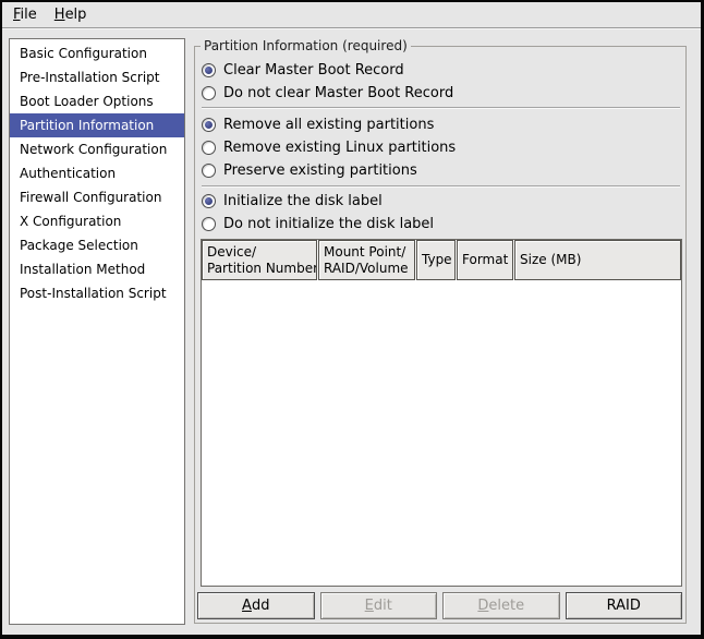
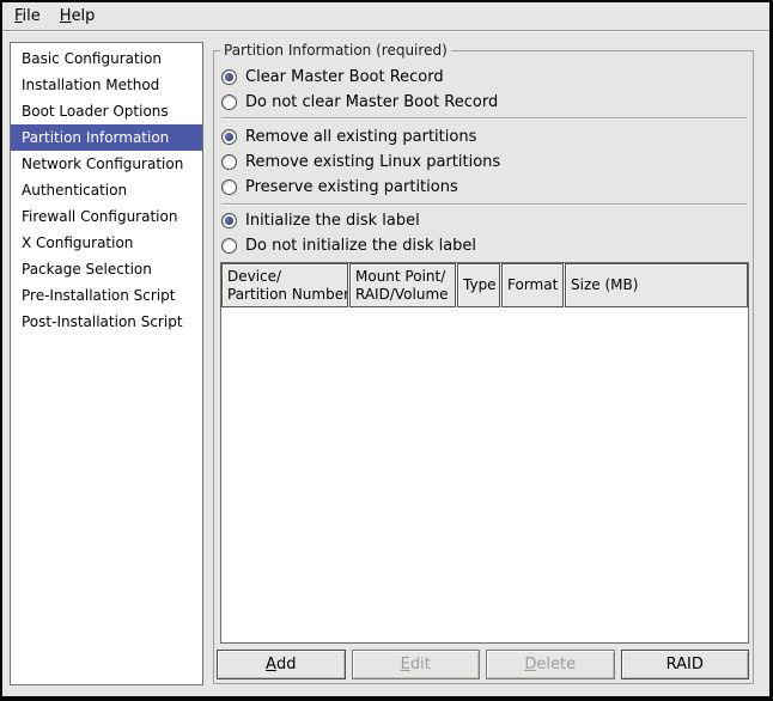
  File
  Help
  Basic Configuration
- Pre-Installation Script
+ Installation Method
  Boot Loader Options
  Partition Information
  Network Configuration
  Authentication
  Firewall Configuration
  X Configuration
  Package Selection
- Installation Method
+ Pre-Installation Script
  Post-Installation Script
  Partition Information (required)
  Clear Master Boot Record
  Do not clear Master Boot Record
  Remove all existing partitions
  Remove existing Linux partitions
  Preserve existing partitions
  Initialize the disk label
  Do not initialize the disk label
  Device/
  Partition Number
  Mount Point/
  RAID/Volume
  Type
  Format
  Size (MB)
  A
  dd
  E
  dit
  D
  elete
  RAID
